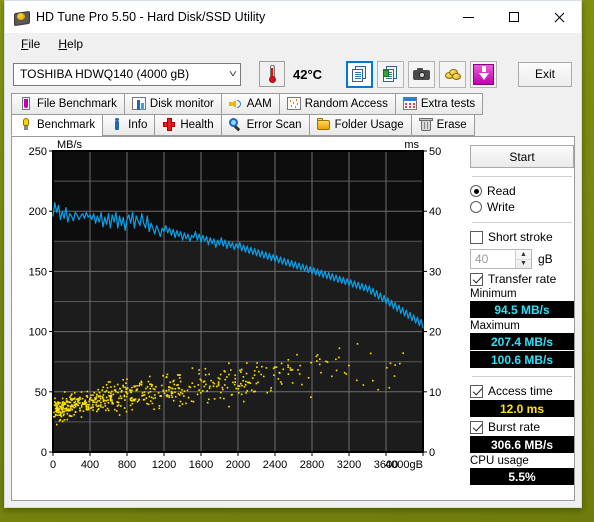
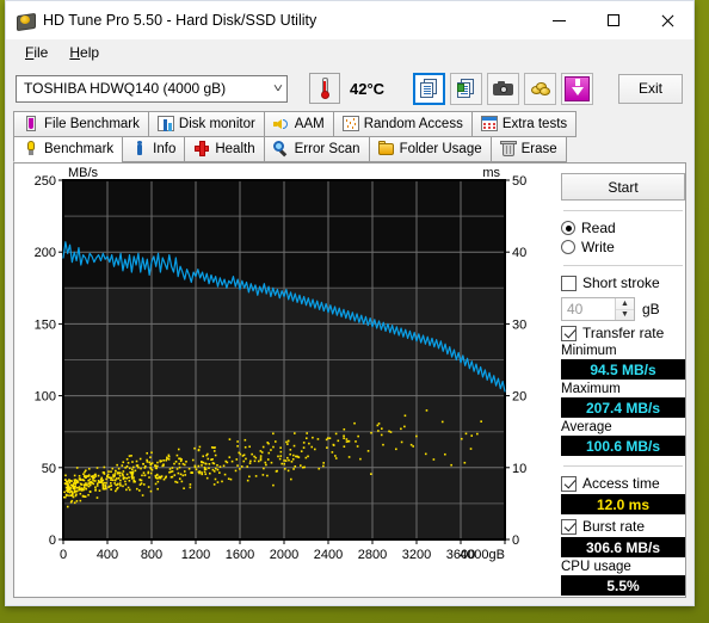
  HD Tune Pro 5.50 - Hard Disk/SSD Utility
  File
  Help
  TOSHIBA HDWQ140 (4000 gB)
  ˅
  42°C
  Exit
  File Benchmark
  Disk monitor
  AAM
  Random Access
  Extra tests
  Benchmark
  Info
  Health
  Error Scan
  Folder Usage
  Erase
  0
  50
  100
  150
  200
  250
  0
  10
  20
  30
  40
  50
  0
  400
  800
  1200
  1600
  2000
  2400
  2800
  3200
  3600
  4000gB
  MB/s
  ms
  Start
  Read
  Write
  Short stroke
  40
  gB
  Transfer rate
  Minimum
  94.5 MB/s
  Maximum
  207.4 MB/s
+ Average
  100.6 MB/s
  Access time
  12.0 ms
  Burst rate
  306.6 MB/s
  CPU usage
  5.5%
